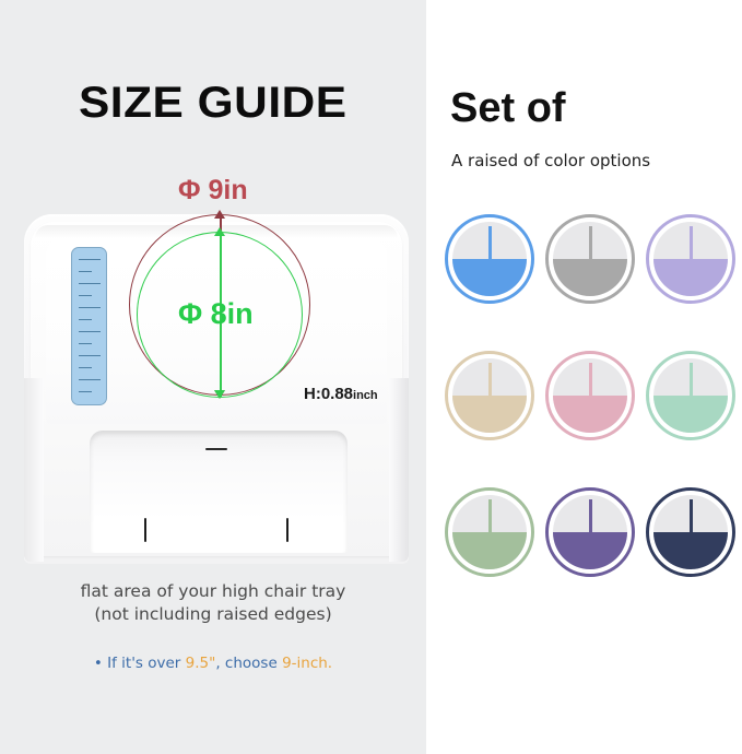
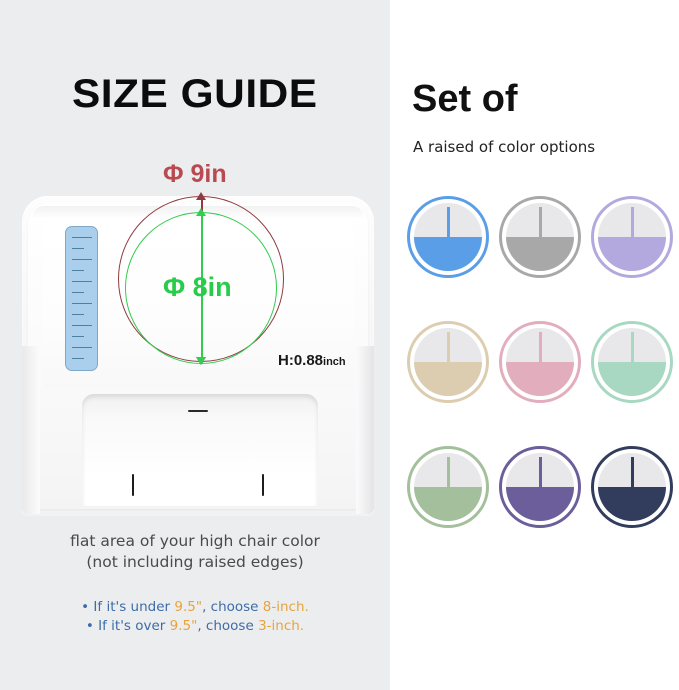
  SIZE GUIDE
  Φ 9in
  Φ 8in
  H:0.88inch
- flat area of your high chair tray
+ flat area of your high chair color
  (not including raised edges)
+ • If it's under 9.5", choose 8-inch.
- • If it's over 9.5", choose 9-inch.
+ • If it's over 9.5", choose 3-inch.
  Set of
  A raised of color options
